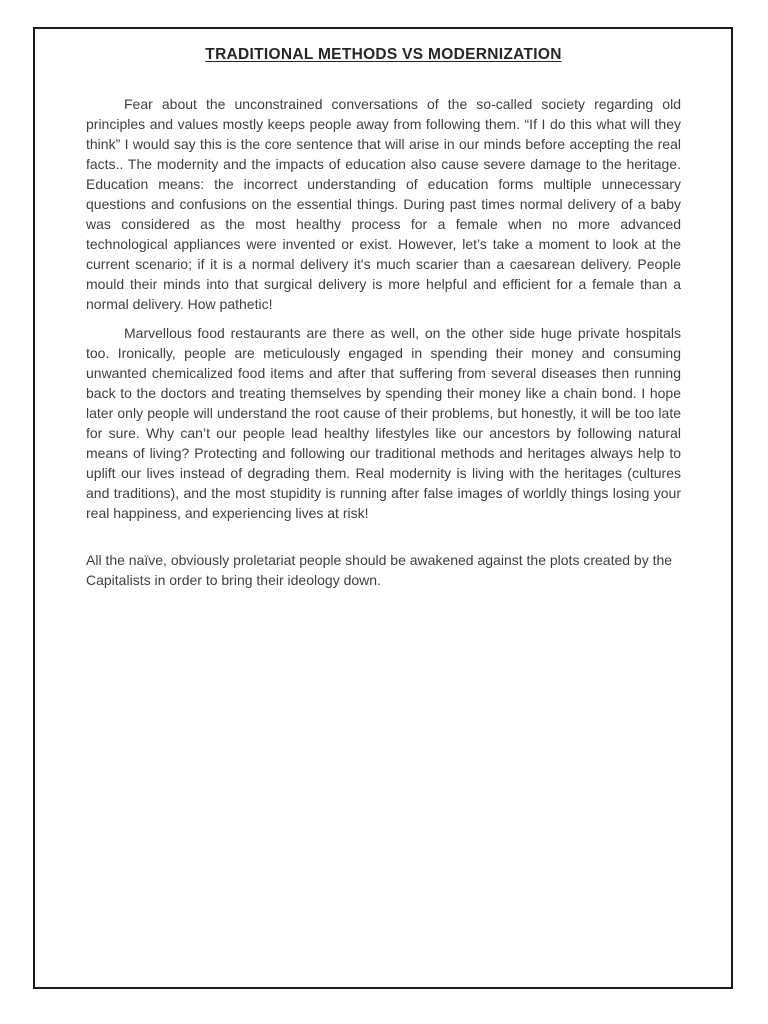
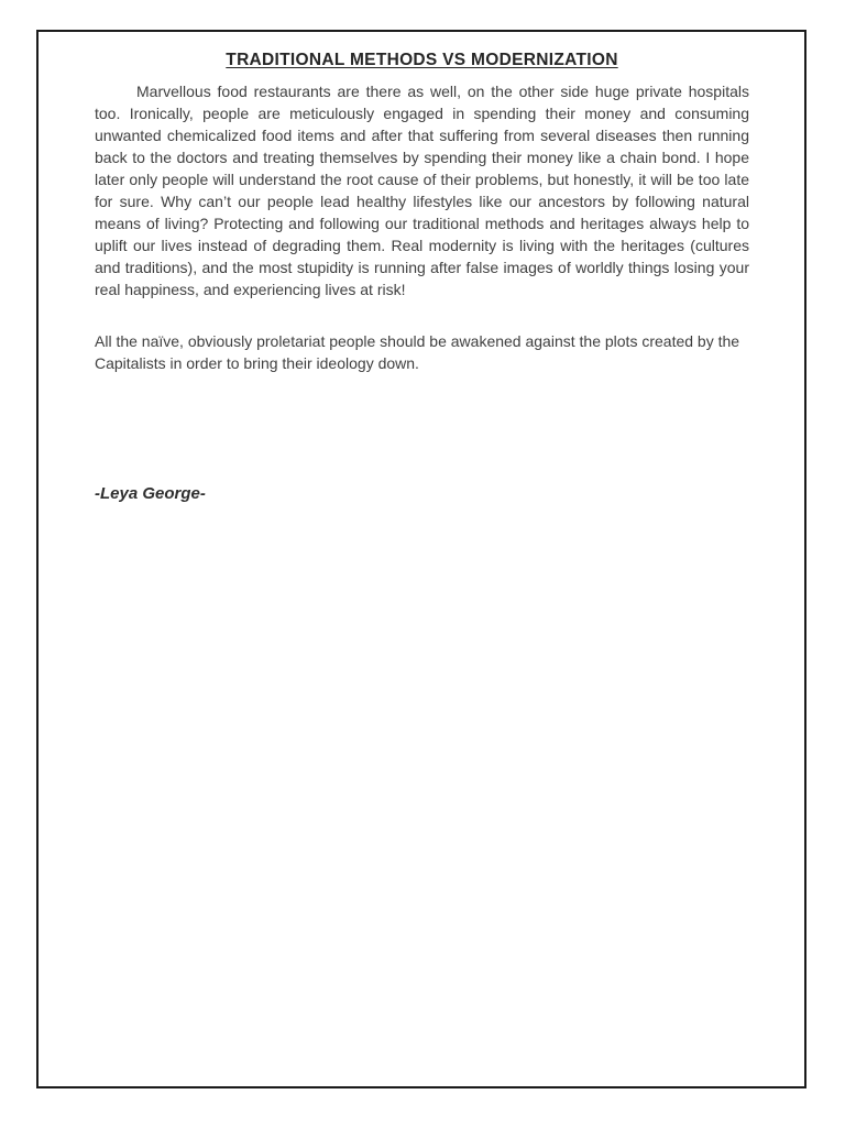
  TRADITIONAL METHODS VS MODERNIZATION
- Fear about the unconstrained conversations of the so-called society regarding old principles and values mostly keeps people away from following them. “If I do this what will they think” I would say this is the core sentence that will arise in our minds before accepting the real facts.. The modernity and the impacts of education also cause severe damage to the heritage. Education means: the incorrect understanding of education forms multiple unnecessary questions and confusions on the essential things. During past times normal delivery of a baby was considered as the most healthy process for a female when no more advanced technological appliances were invented or exist. However, let’s take a moment to look at the current scenario; if it is a normal delivery it's much scarier than a caesarean delivery. People mould their minds into that surgical delivery is more helpful and efficient for a female than a normal delivery. How pathetic!
  Marvellous food restaurants are there as well, on the other side huge private hospitals too. Ironically, people are meticulously engaged in spending their money and consuming unwanted chemicalized food items and after that suffering from several diseases then running back to the doctors and treating themselves by spending their money like a chain bond. I hope later only people will understand the root cause of their problems, but honestly, it will be too late for sure. Why can’t our people lead healthy lifestyles like our ancestors by following natural means of living? Protecting and following our traditional methods and heritages always help to uplift our lives instead of degrading them. Real modernity is living with the heritages (cultures and traditions), and the most stupidity is running after false images of worldly things losing your real happiness, and experiencing lives at risk!
  All the naïve, obviously proletariat people should be awakened against the plots created by the Capitalists in order to bring their ideology down.
+ -Leya George-
